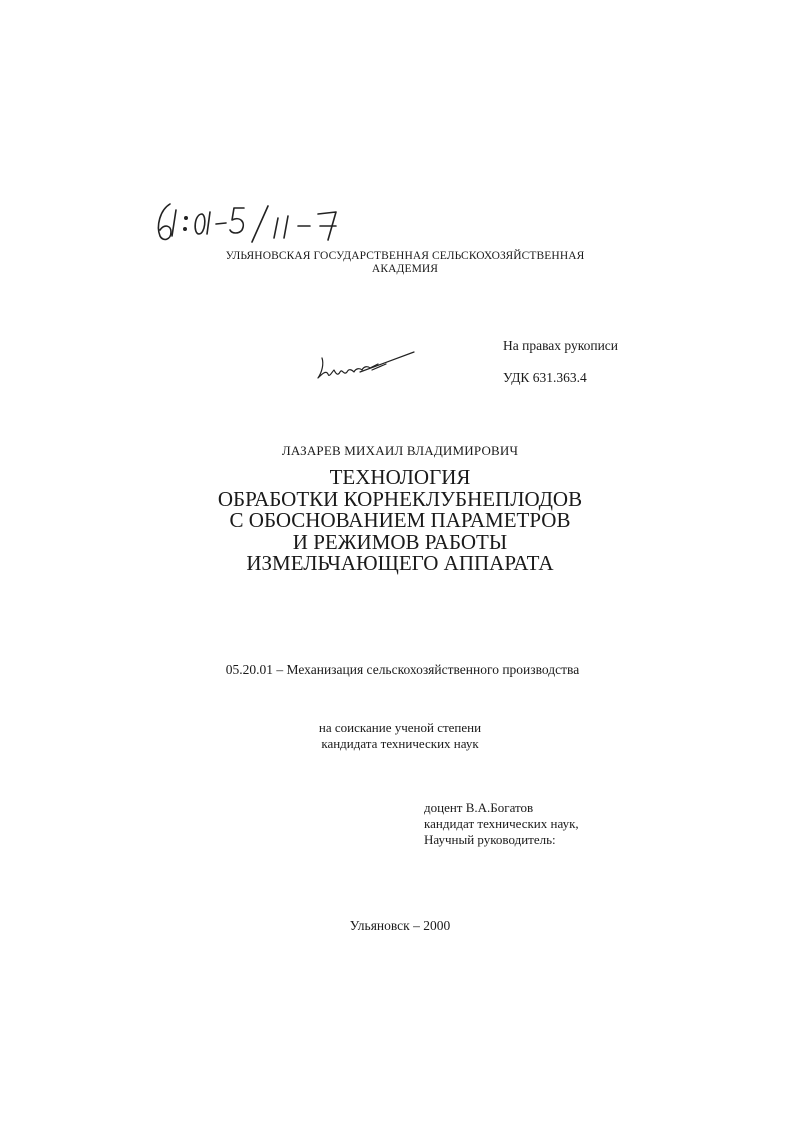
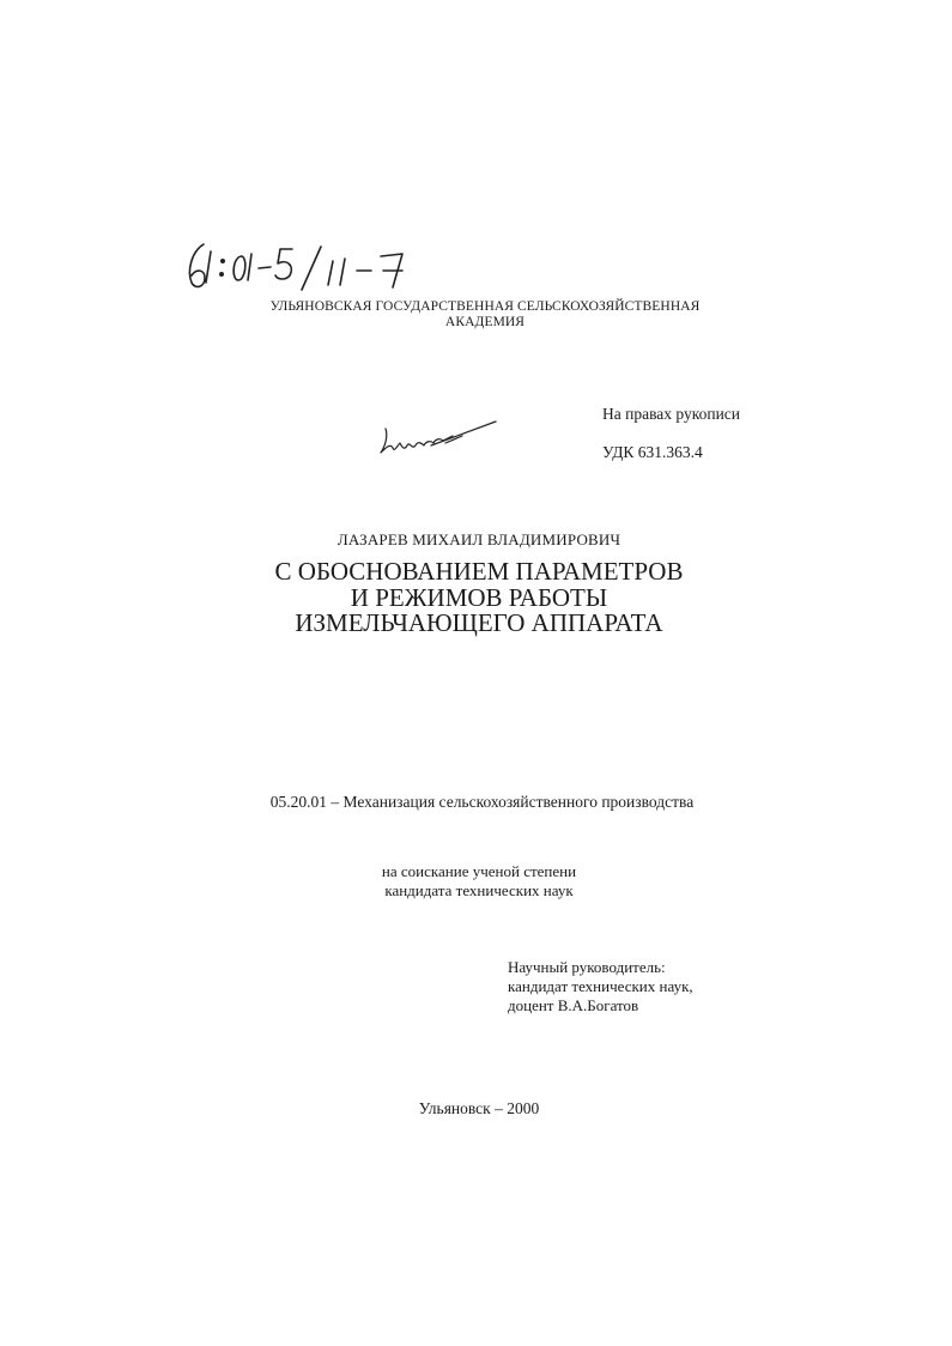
  УЛЬЯНОВСКАЯ ГОСУДАРСТВЕННАЯ СЕЛЬСКОХОЗЯЙСТВЕННАЯ
  АКАДЕМИЯ
  На правах рукописи
  УДК 631.363.4
  ЛАЗАРЕВ МИХАИЛ ВЛАДИМИРОВИЧ
- ТЕХНОЛОГИЯ
- ОБРАБОТКИ КОРНЕКЛУБНЕПЛОДОВ
  С ОБОСНОВАНИЕМ ПАРАМЕТРОВ
  И РЕЖИМОВ РАБОТЫ
  ИЗМЕЛЬЧАЮЩЕГО АППАРАТА
  05.20.01 – Механизация сельскохозяйственного производства
  на соискание ученой степени
  кандидата технических наук
- доцент В.А.Богатов
+ Научный руководитель:
  кандидат технических наук,
- Научный руководитель:
+ доцент В.А.Богатов
  Ульяновск – 2000
